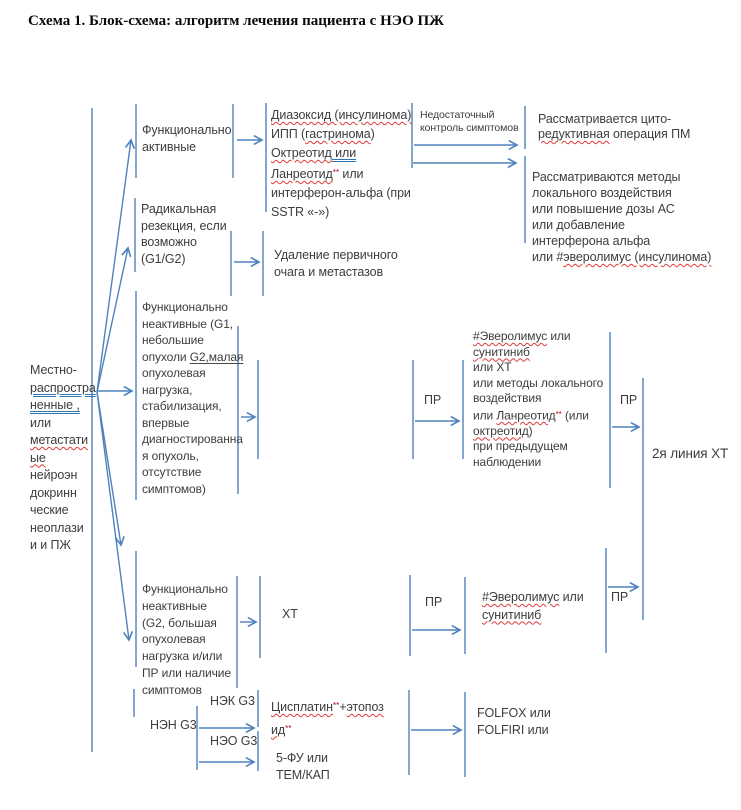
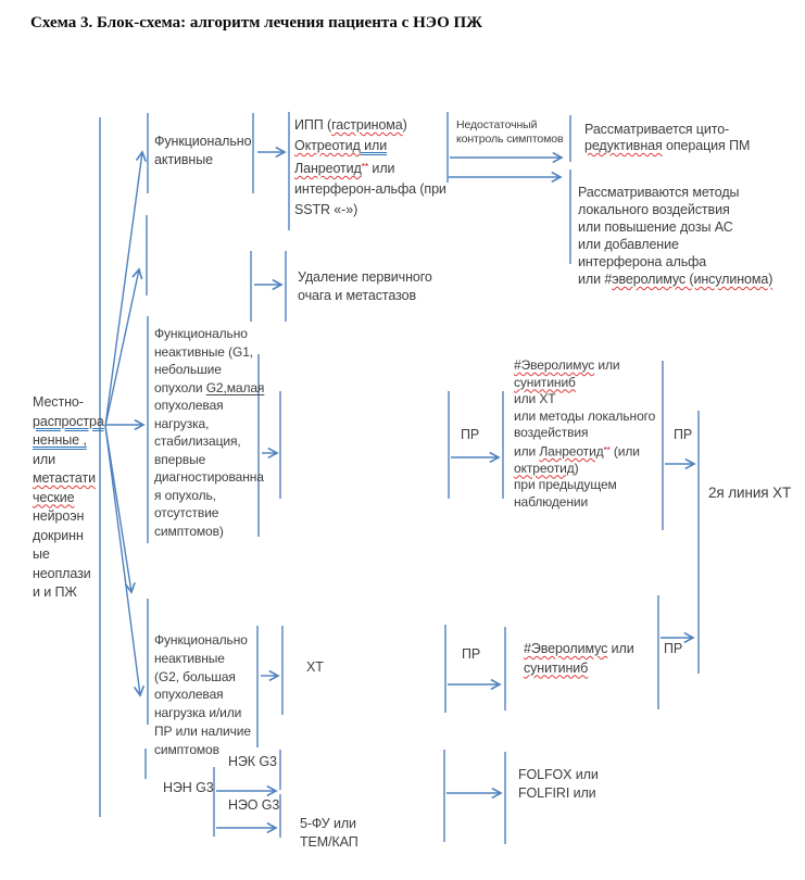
- Схема 1. Блок-схема: алгоритм лечения пациента с НЭО ПЖ
+ Схема 3. Блок-схема: алгоритм лечения пациента с НЭО ПЖ
  Местно-
  распростра
  ненные ,
  или
  метастати
- ые
+ ческие
  нейроэн
  докринн
- ческие
+ ые
  неоплази
  и и ПЖ
  Функционально
  активные
- Радикальная
- резекция, если
- возможно
- (G1/G2)
- Диазоксид (инсулинома)
  ИПП (гастринома)
  Октреотид или
  Ланреотид** или
  интерферон-альфа (при
  SSTR «-»)
  Недостаточный
  контроль симптомов
  Рассматривается цито-
  редуктивная операция ПМ
  Рассматриваются методы
  локального воздействия
  или повышение дозы АС
  или добавление
  интерферона альфа
  или #эверолимус (инсулинома)
  Удаление первичного
  очага и метастазов
  Функционально
  неактивные (G1,
  небольшие
  опухоли G2,малая
  опухолевая
  нагрузка,
  стабилизация,
  впервые
  диагностированна
  я опухоль,
  отсутствие
  симптомов)
  ПР
  #Эверолимус или
  сунитиниб
  или ХТ
  или методы локального
  воздействия
  или Ланреотид** (или
  октреотид)
  при предыдущем
  наблюдении
  ПР
  2я линия ХТ
  Функционально
  неактивные
  (G2, большая
  опухолевая
  нагрузка и/или
  ПР или наличие
  симптомов
  ХТ
  ПР
  #Эверолимус или
  сунитиниб
  ПР
  НЭН G3
  НЭК G3
  НЭО G3
- Цисплатин**+этопоз
- ид**
  5-ФУ или
  ТЕМ/КАП
  FOLFOX или
  FOLFIRI или
